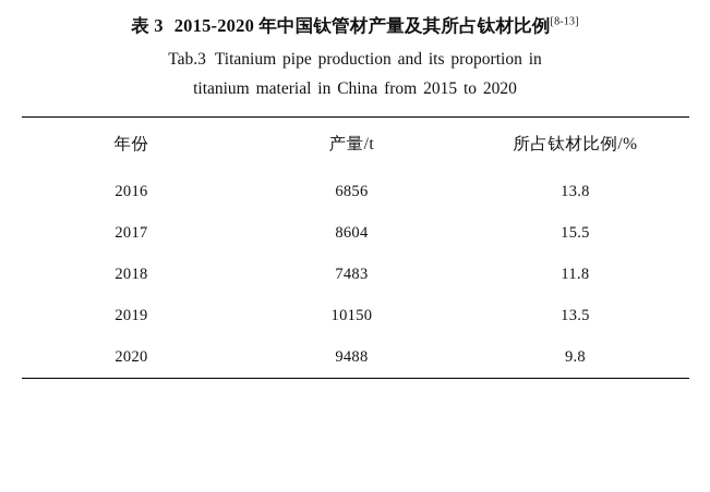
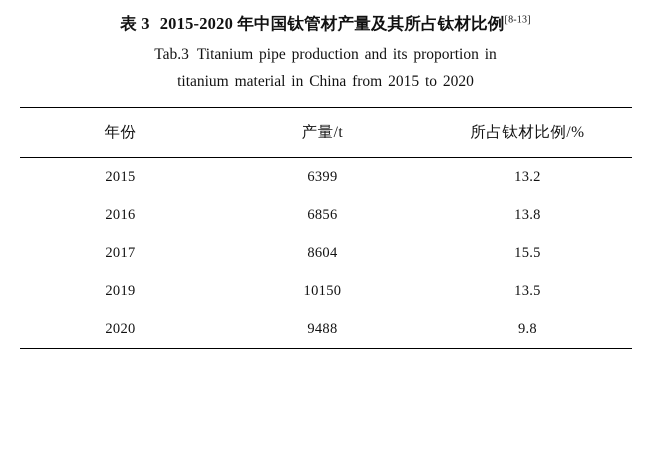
  表 3 2015-2020 年中国钛管材产量及其所占钛材比例[8-13]
  Tab.3 Titanium pipe production and its proportion in
  titanium material in China from 2015 to 2020
  年份	产量/t	所占钛材比例/%
+ 2015	6399	13.2
  2016	6856	13.8
  2017	8604	15.5
- 2018	7483	11.8
  2019	10150	13.5
  2020	9488	9.8
